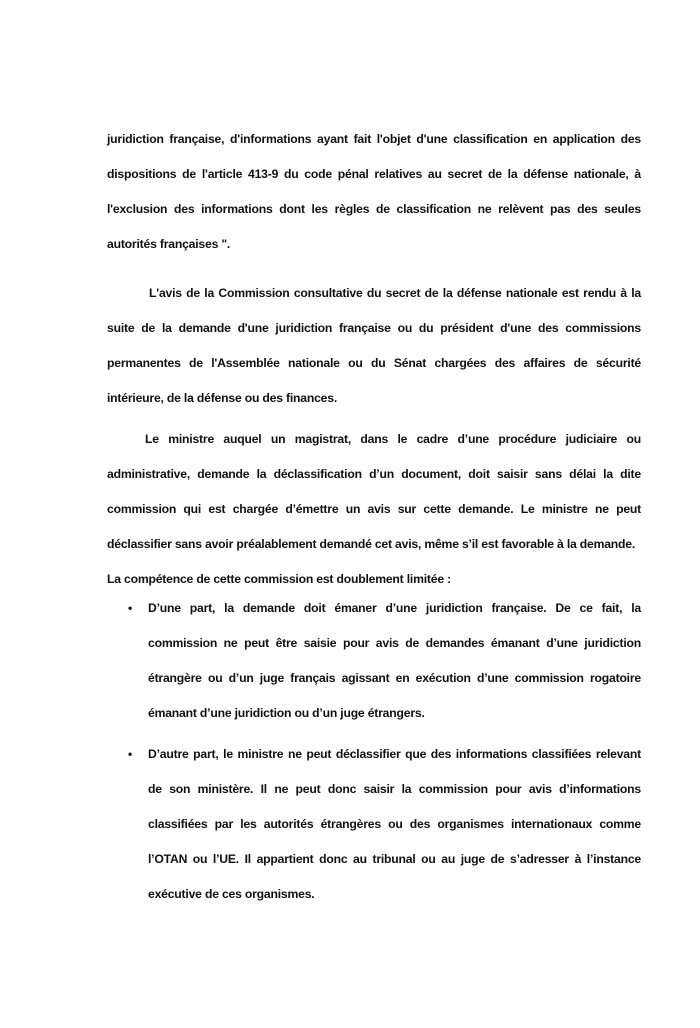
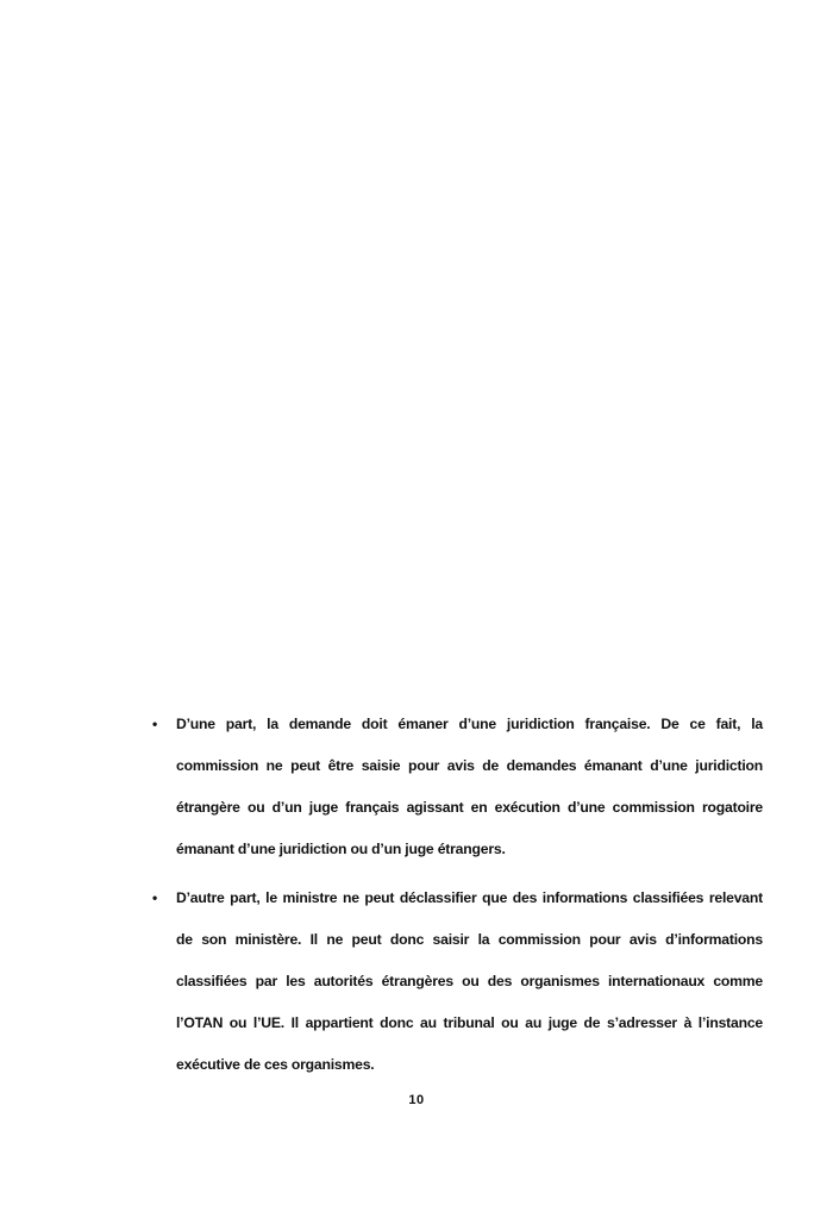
- juridiction française, d'informations ayant fait l'objet d'une classification en application des dispositions de l'article 413-9 du code pénal relatives au secret de la défense nationale, à l'exclusion des informations dont les règles de classification ne relèvent pas des seules autorités françaises ".
- L'avis de la Commission consultative du secret de la défense nationale est rendu à la suite de la demande d'une juridiction française ou du président d'une des commissions permanentes de l'Assemblée nationale ou du Sénat chargées des affaires de sécurité intérieure, de la défense ou des finances.
- Le ministre auquel un magistrat, dans le cadre d’une procédure judiciaire ou administrative, demande la déclassification d’un document, doit saisir sans délai la dite commission qui est chargée d’émettre un avis sur cette demande. Le ministre ne peut déclassifier sans avoir préalablement demandé cet avis, même s’il est favorable à la demande.
- La compétence de cette commission est doublement limitée :
  •
  D’une part, la demande doit émaner d’une juridiction française. De ce fait, la commission ne peut être saisie pour avis de demandes émanant d’une juridiction étrangère ou d’un juge français agissant en exécution d’une commission rogatoire émanant d’une juridiction ou d’un juge étrangers.
  •
  D’autre part, le ministre ne peut déclassifier que des informations classifiées relevant de son ministère. Il ne peut donc saisir la commission pour avis d’informations classifiées par les autorités étrangères ou des organismes internationaux comme l’OTAN ou l’UE. Il appartient donc au tribunal ou au juge de s’adresser à l’instance exécutive de ces organismes.
+ 10
